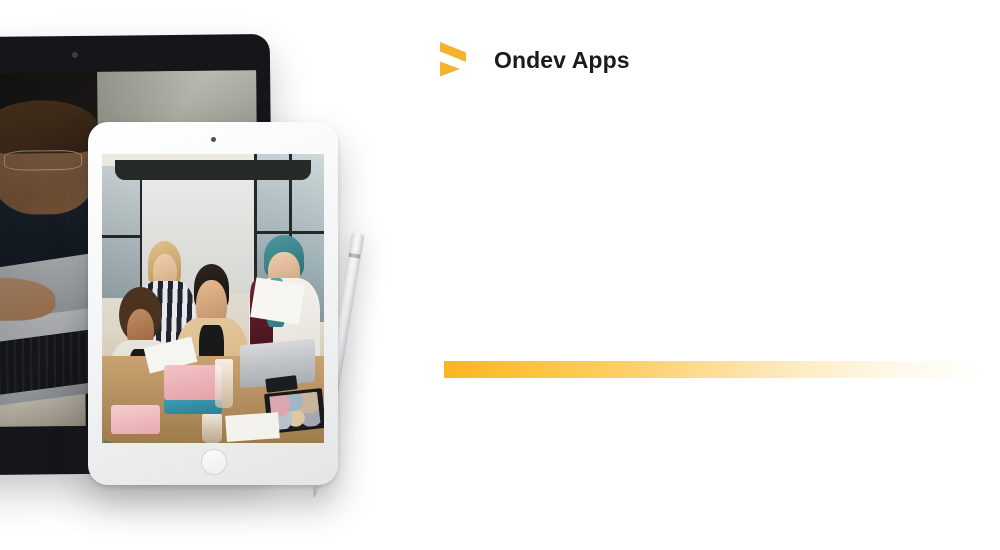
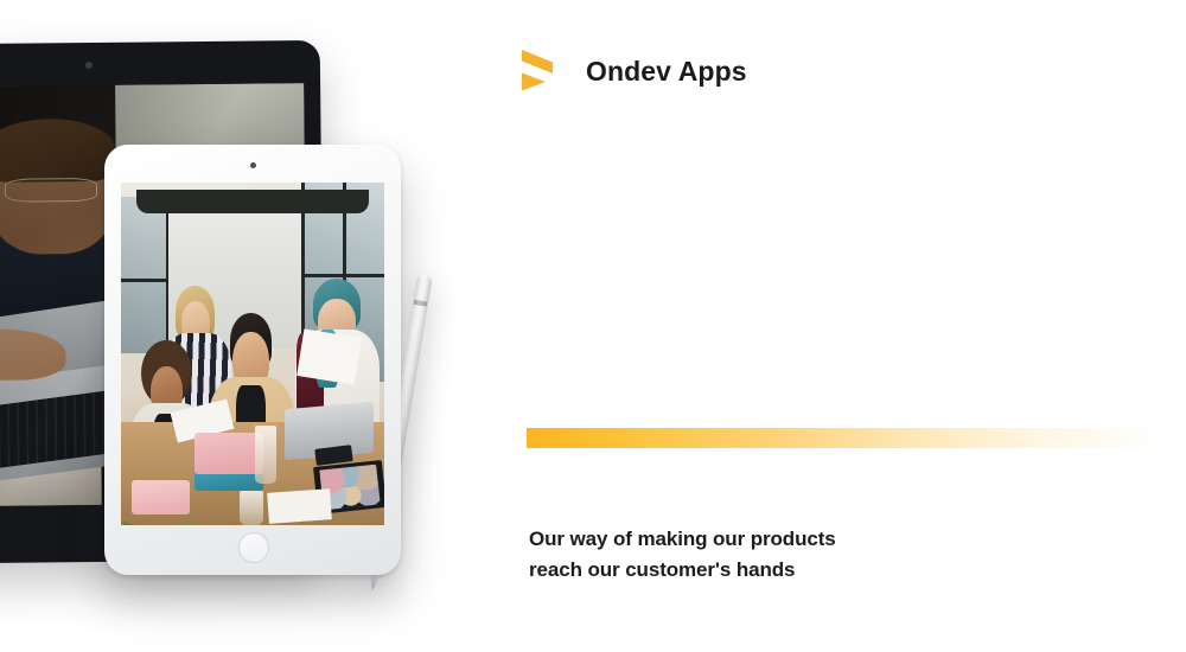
  Ondev Apps
+ Our way of making our products
+ reach our customer's hands
